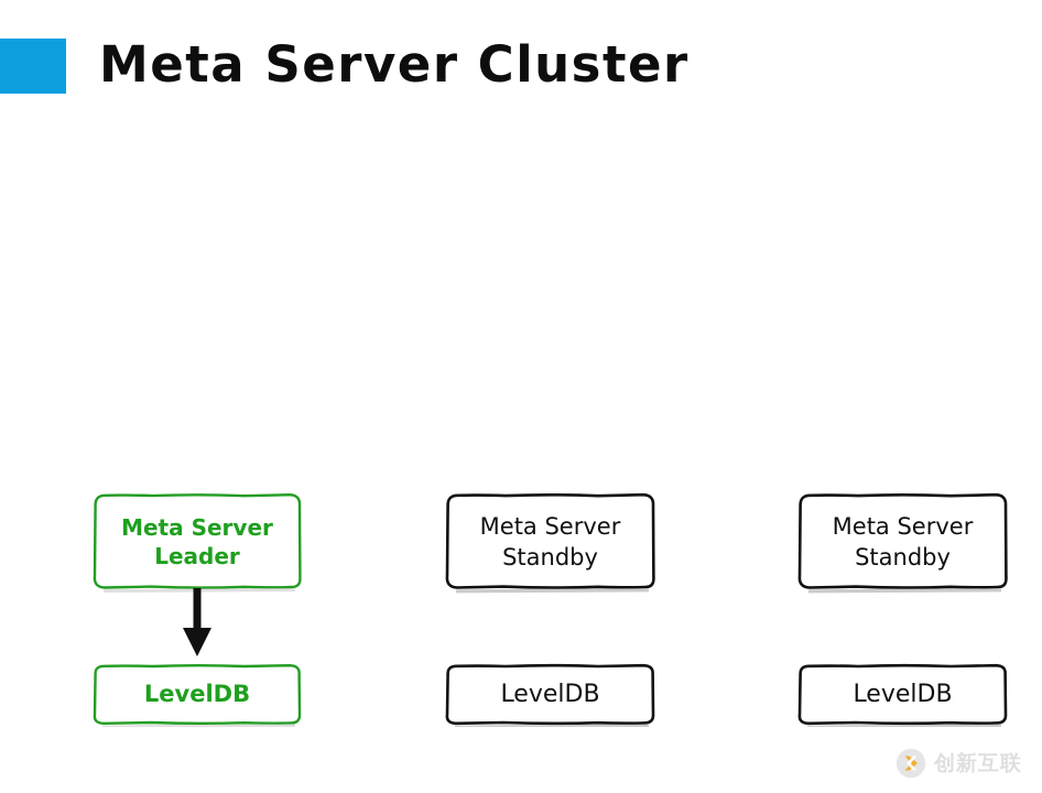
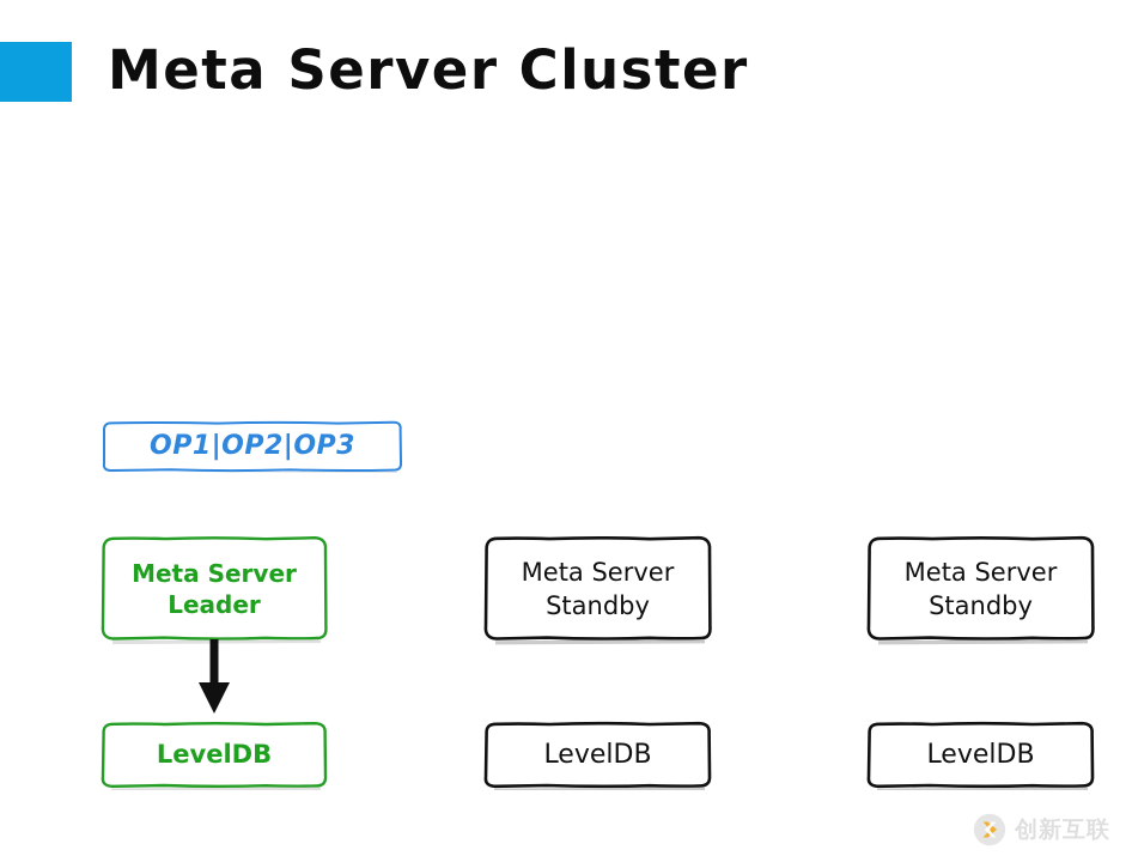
  Meta Server Cluster
+ OP1|OP2|OP3
  Meta Server
  Leader
  LevelDB
  Meta Server
  Standby
  LevelDB
  Meta Server
  Standby
  LevelDB
  创新互联
